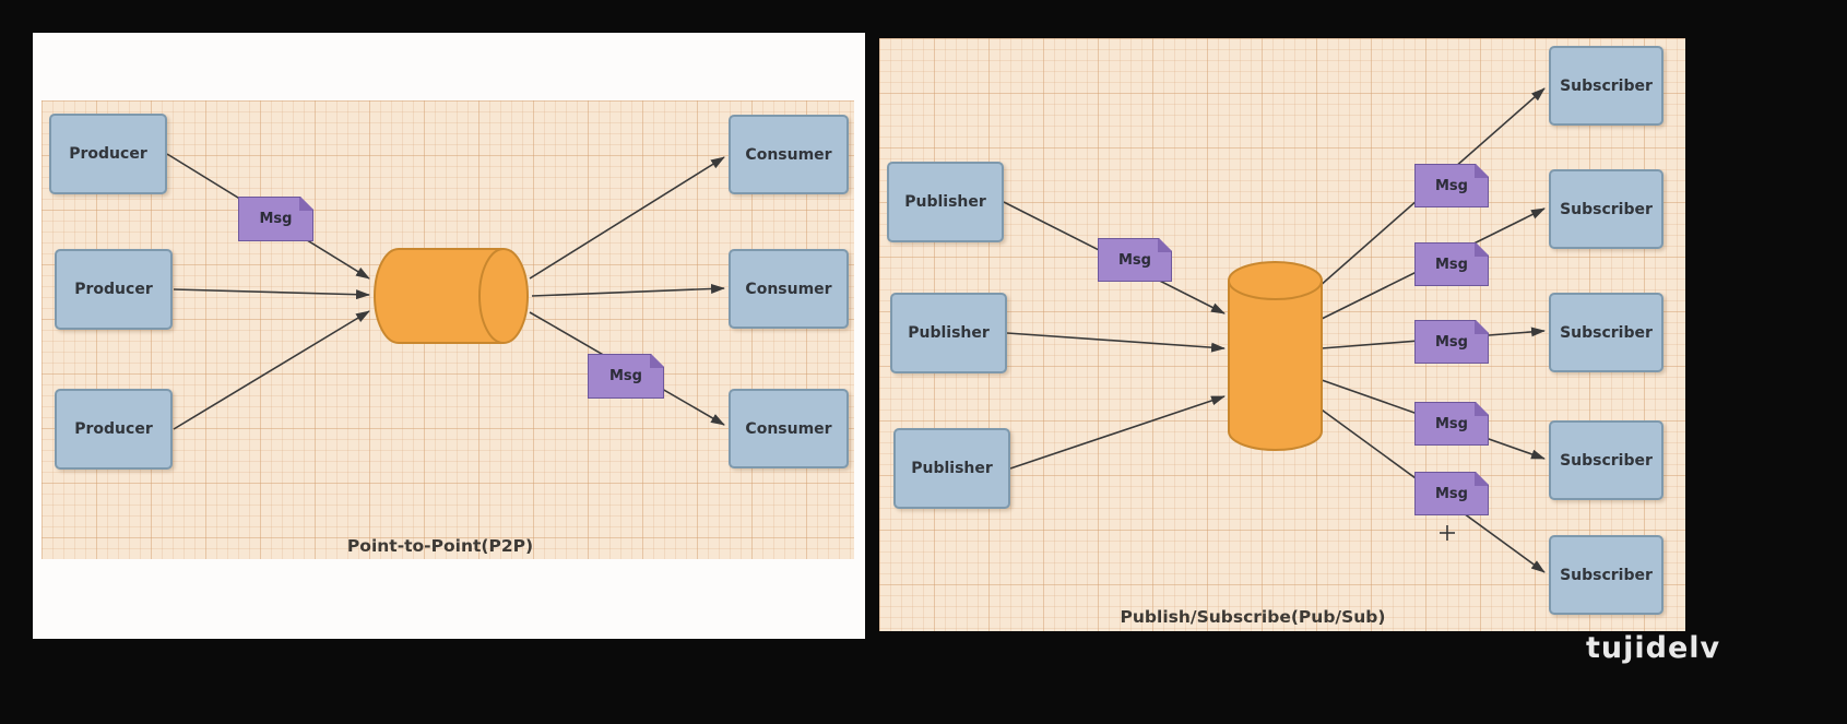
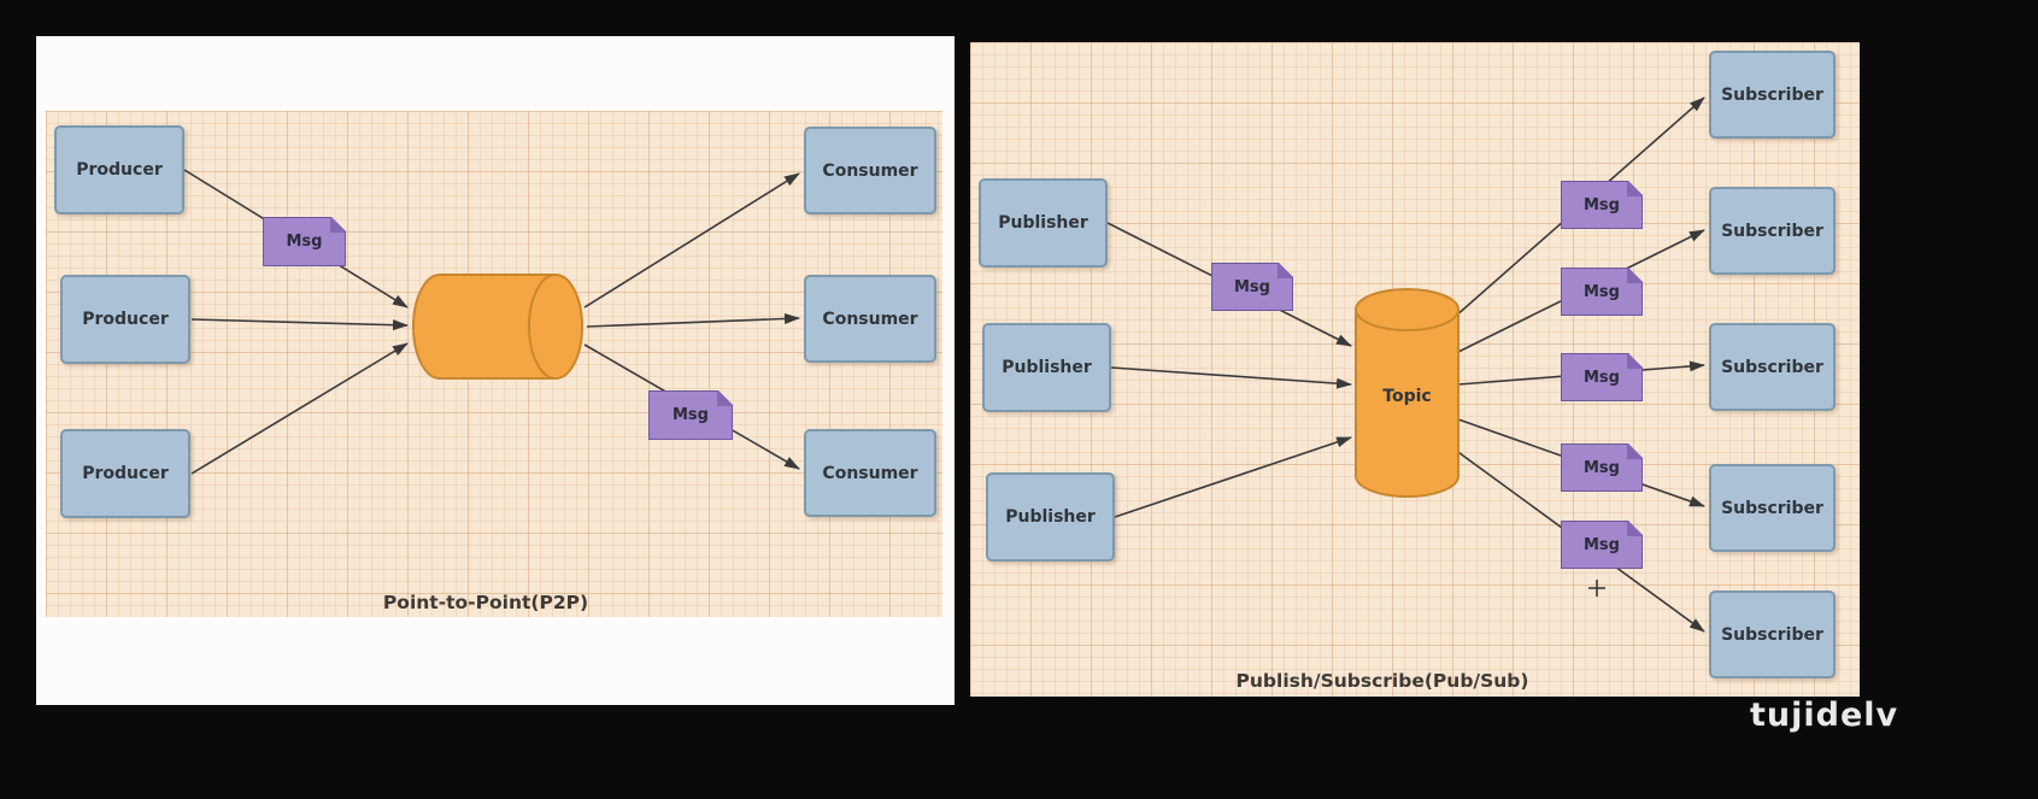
  Producer
  Producer
  Producer
  Msg
  Msg
  Consumer
  Consumer
  Consumer
  Point-to-Point(P2P)
  Publisher
  Publisher
  Publisher
  Msg
+ Topic
  Msg
  Msg
  Msg
  Msg
  Msg
  Subscriber
  Subscriber
  Subscriber
  Subscriber
  Subscriber
  Publish/Subscribe(Pub/Sub)
  tujidelv
